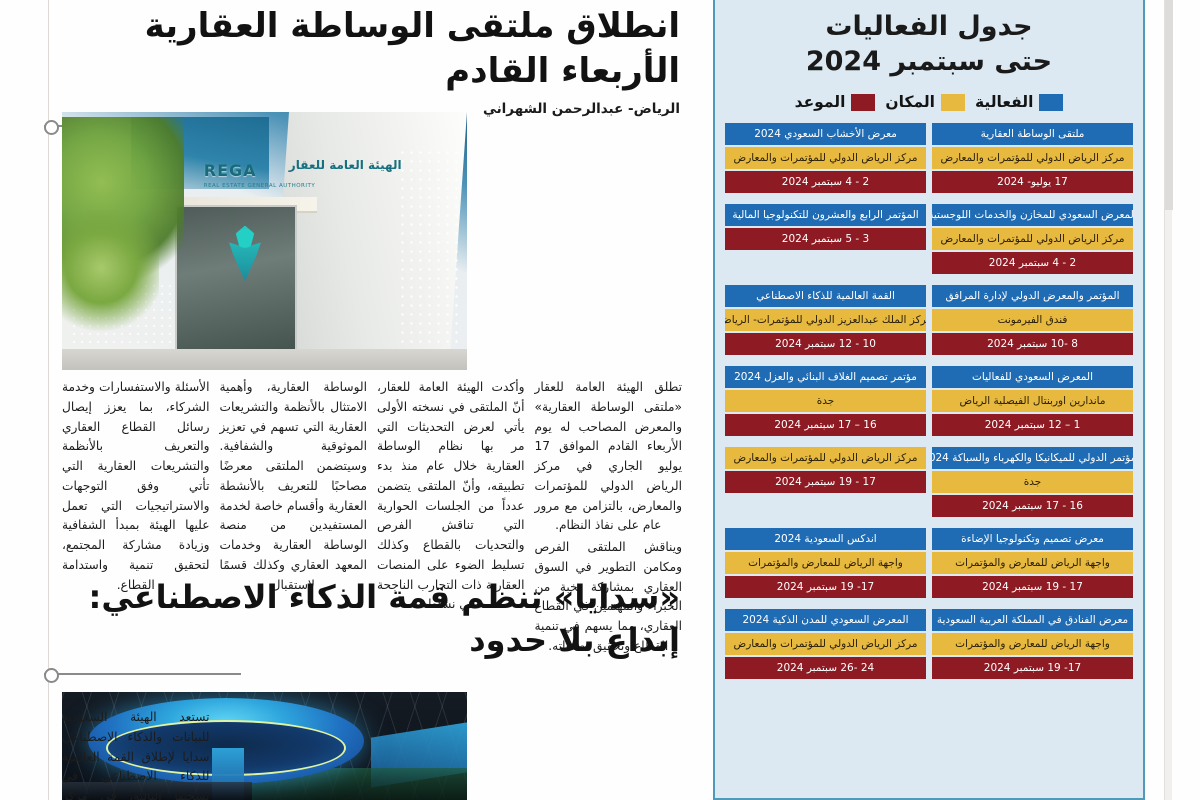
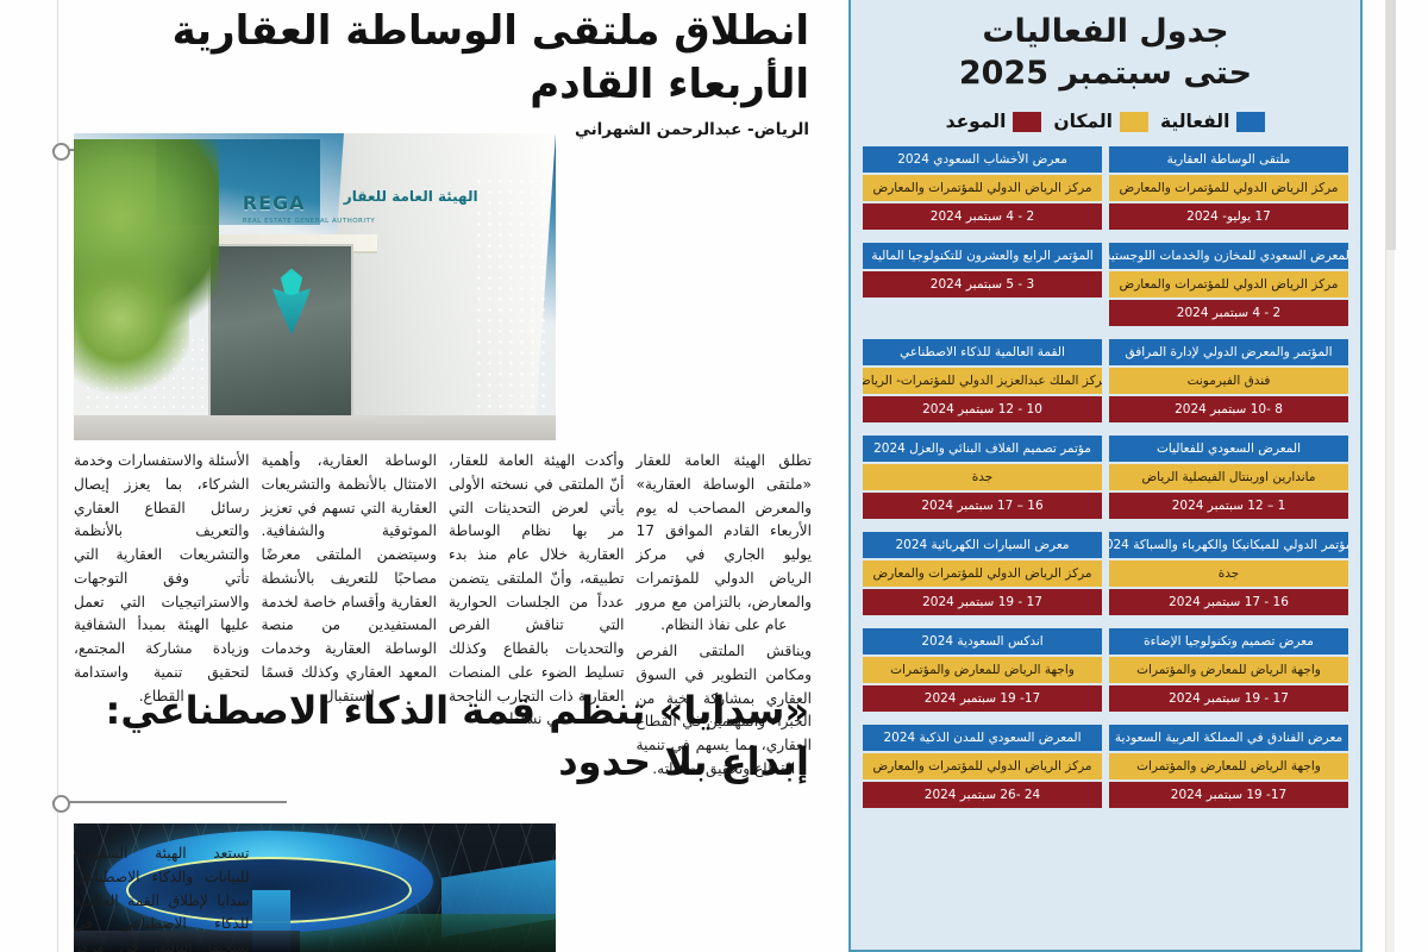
  انطلاق ملتقى الوساطة العقارية الأربعاء القادم
  الرياض- عبدالرحمن الشهراني
  REGA
  الهيئة العامة للعقار
  تطلق الهيئة العامة للعقار «ملتقى الوساطة العقارية» والمعرض المصاحب له يوم الأربعاء القادم الموافق 17 يوليو الجاري في مركز الرياض الدولي للمؤتمرات والمعارض، بالتزامن مع مرور عام على نفاذ النظام.
  ويناقش الملتقى الفرص ومكامن التطوير في السوق العقاري بمشاركة نخبة من الخبراء والمهتمين في القطاع العقاري، مما يسهم في تنمية القطاع وتحقيق تطلعاته.
  وأكدت الهيئة العامة للعقار، أنّ الملتقى في نسخته الأولى يأتي لعرض التحديثات التي مر بها نظام الوساطة العقارية خلال عام منذ بدء تطبيقه، وأنّ الملتقى يتضمن عدداً من الجلسات الحوارية التي تناقش الفرص والتحديات بالقطاع وكذلك تسليط الضوء على المنصات العقارية ذات التجارب الناجحة في نشاط
  الوساطة العقارية، وأهمية الامتثال بالأنظمة والتشريعات العقارية التي تسهم في تعزيز الموثوقية والشفافية. وسيتضمن الملتقى معرضًا مصاحبًا للتعريف بالأنشطة العقارية وأقسام خاصة لخدمة المستفيدين من منصة الوساطة العقارية وخدمات المعهد العقاري وكذلك قسمًا لاستقبال
  الأسئلة والاستفسارات وخدمة الشركاء، بما يعزز إيصال رسائل القطاع العقاري والتعريف بالأنظمة والتشريعات العقارية التي تأتي وفق التوجهات والاستراتيجيات التي تعمل عليها الهيئة بمبدأ الشفافية وزيادة مشاركة المجتمع، لتحقيق تنمية واستدامة القطاع.
  «سدايا» تنظم قمة الذكاء الاصطناعي: إبداع بلا حدود
  جدول الفعاليات
- حتى سبتمبر 2024
+ حتى سبتمبر 2025
  الفعالية
  المكان
  الموعد
  ملتقى الوساطة العقارية
  مركز الرياض الدولي للمؤتمرات والمعارض
  17 يوليو- 2024
  معرض الأخشاب السعودي 2024
  مركز الرياض الدولي للمؤتمرات والمعارض
  2 - 4 سبتمبر 2024
  لمعرض السعودي للمخازن والخدمات اللوجستية
  مركز الرياض الدولي للمؤتمرات والمعارض
  2 - 4 سبتمبر 2024
  المؤتمر الرابع والعشرون للتكنولوجيا المالية
  3 - 5 سبتمبر 2024
  المؤتمر والمعرض الدولي لإدارة المرافق
  فندق الفيرمونت
  8 -10 سبتمبر 2024
  القمة العالمية للذكاء الاصطناعي
  ركز الملك عبدالعزيز الدولي للمؤتمرات- الرياض
  10 - 12 سبتمبر 2024
  المعرض السعودي للفعاليات
  ماندارين اوربنتال الفيصلية الرياض
  1 – 12 سبتمبر 2024
  مؤتمر تصميم الغلاف البنائي والعزل 2024
  جدة
  16 – 17 سبتمبر 2024
  ؤتمر الدولي للميكانيكا والكهرباء والسباكة 024
  جدة
  16 - 17 سبتمبر 2024
+ معرض السيارات الكهربائية 2024
  مركز الرياض الدولي للمؤتمرات والمعارض
  17 - 19 سبتمبر 2024
  معرض تصميم وتكنولوجيا الإضاءة
  واجهة الرياض للمعارض والمؤتمرات
  17 - 19 سبتمبر 2024
  اندكس السعودية 2024
  واجهة الرياض للمعارض والمؤتمرات
  17- 19 سبتمبر 2024
  معرض الفنادق في المملكة العربية السعودية
  واجهة الرياض للمعارض والمؤتمرات
  17- 19 سبتمبر 2024
  المعرض السعودي للمدن الذكية 2024
  مركز الرياض الدولي للمؤتمرات والمعارض
  24 -26 سبتمبر 2024
